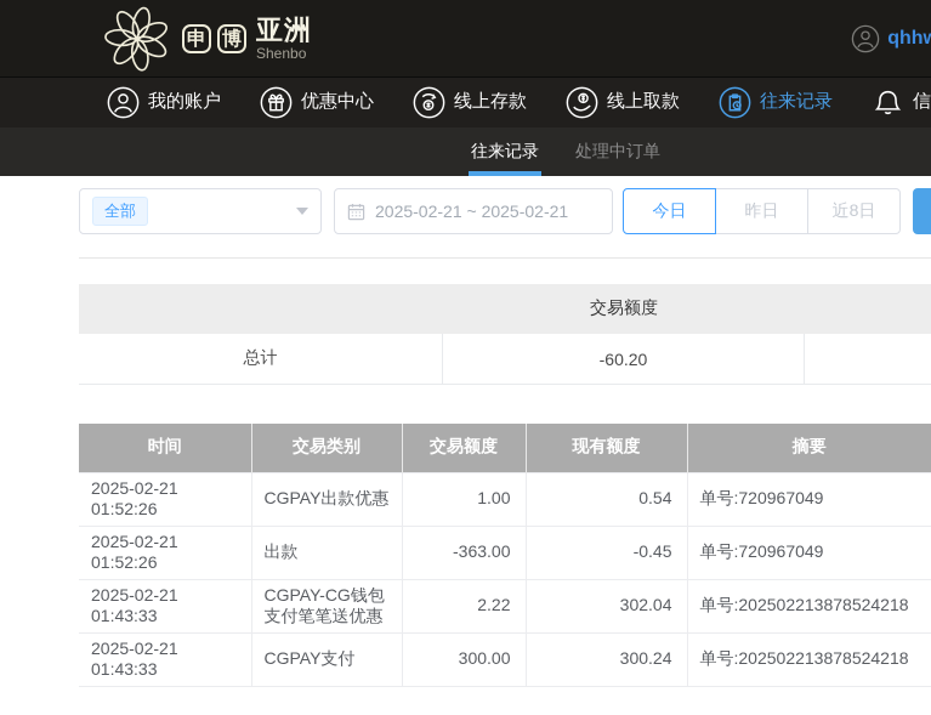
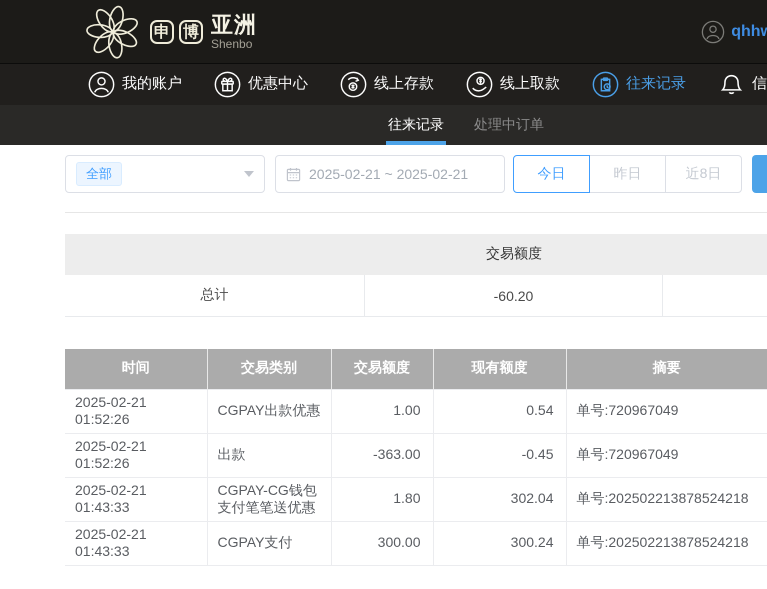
  申
  博
  亚洲
  Shenbo
  qhh
  我的账户
  优惠中心
  线上存款
  线上取款
  往来记录
  信
  往来记录
  处理中订单
  全部
  2025-02-21 ~ 2025-02-21
  今日
  昨日
  近8日
  交易额度
  总计
  -60.20
  时间	交易类别	交易额度	现有额度	摘要
  2025-02-21 01:52:26	CGPAY出款优惠	1.00	0.54	单号:720967049
  2025-02-21 01:52:26	出款	-363.00	-0.45	单号:720967049
- 2025-02-21 01:43:33	CGPAY-CG钱包支付笔笔送优惠	2.22	302.04	单号:202502213878524218
+ 2025-02-21 01:43:33	CGPAY-CG钱包支付笔笔送优惠	1.80	302.04	单号:202502213878524218
  2025-02-21 01:43:33	CGPAY支付	300.00	300.24	单号:202502213878524218
